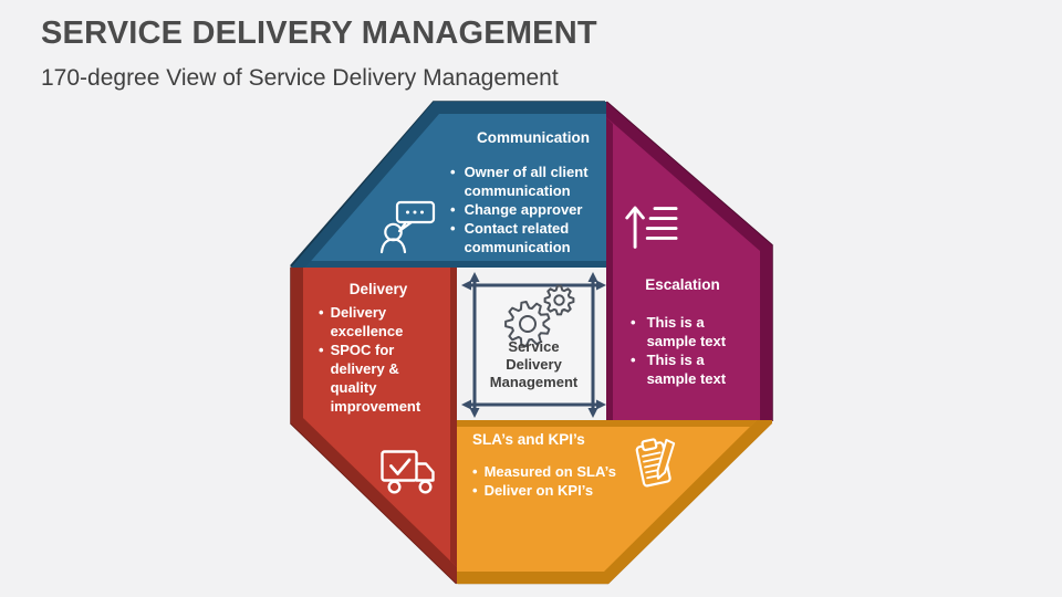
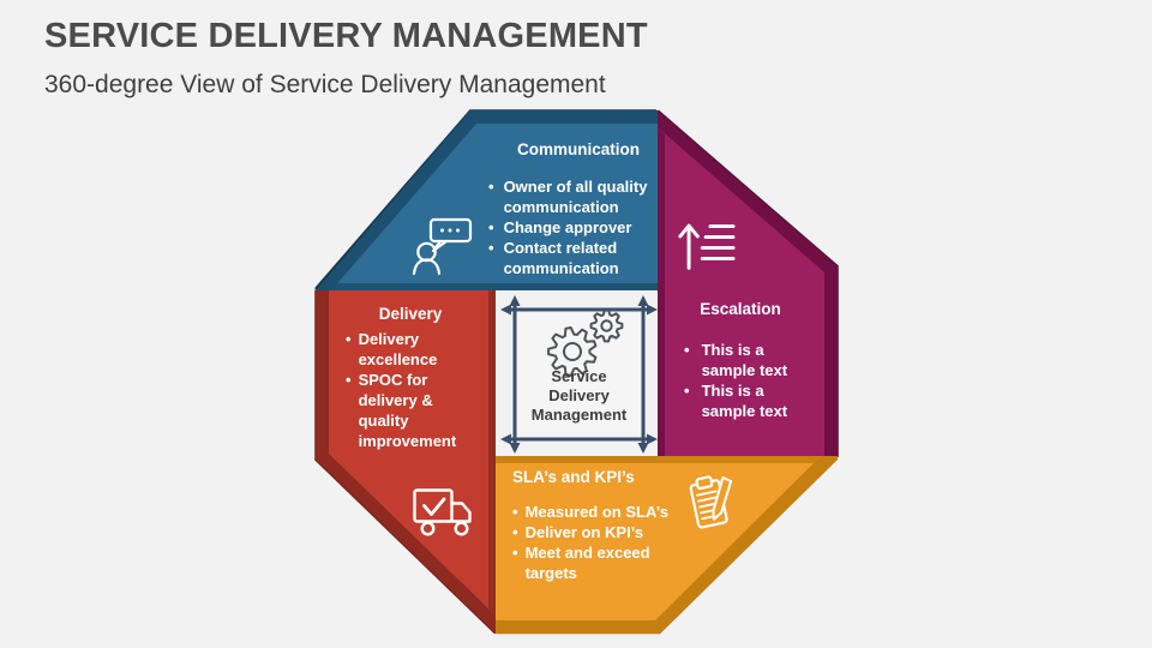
  SERVICE DELIVERY MANAGEMENT
- 170-degree View of Service Delivery Management
+ 360-degree View of Service Delivery Management
  Communication
- Owner of all client communication
+ Owner of all quality communication
  Change approver
  Contact related communication
  Escalation
  This is a sample text
  This is a sample text
  Delivery
  Delivery excellence
  SPOC for delivery & quality improvement
  SLA’s and KPI’s
  Measured on SLA’s
  Deliver on KPI’s
+ Meet and exceed targets
  Service
  Delivery
  Management
